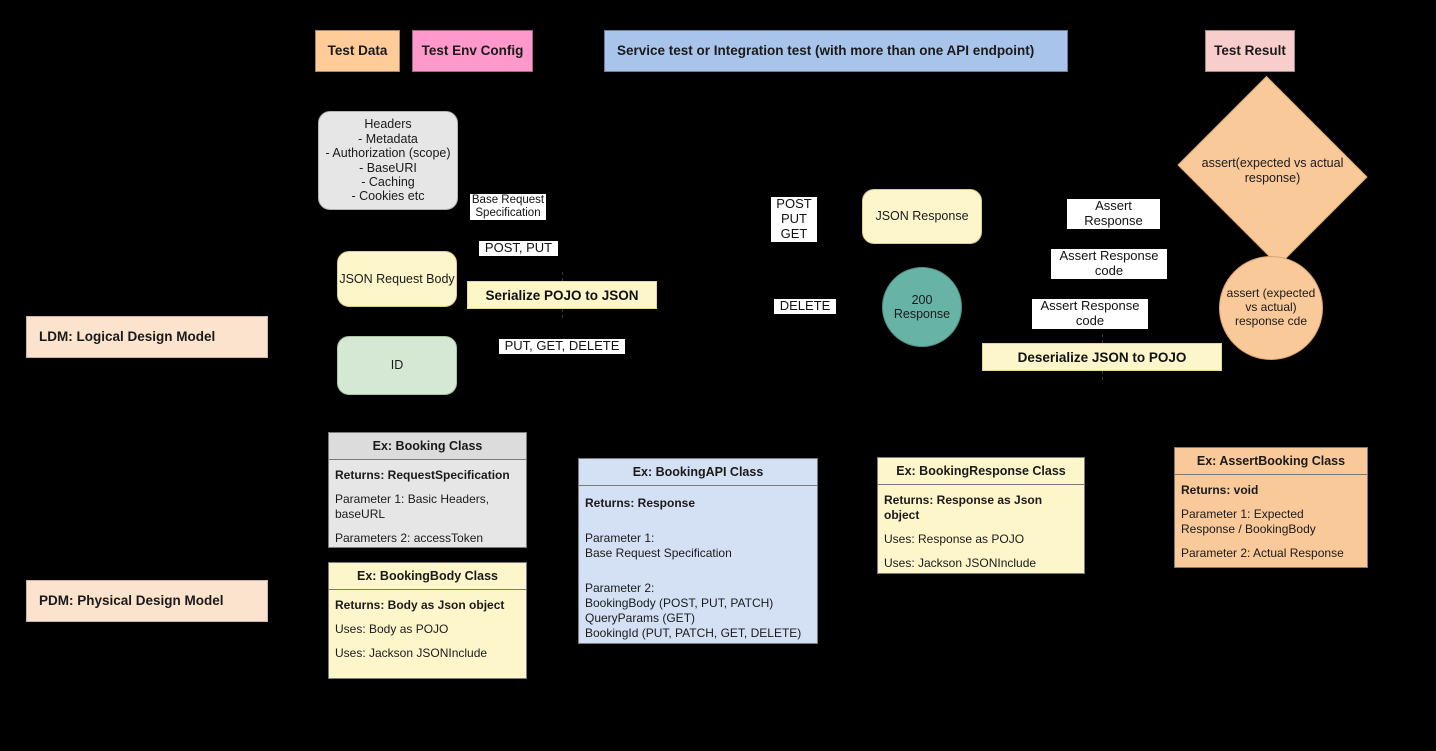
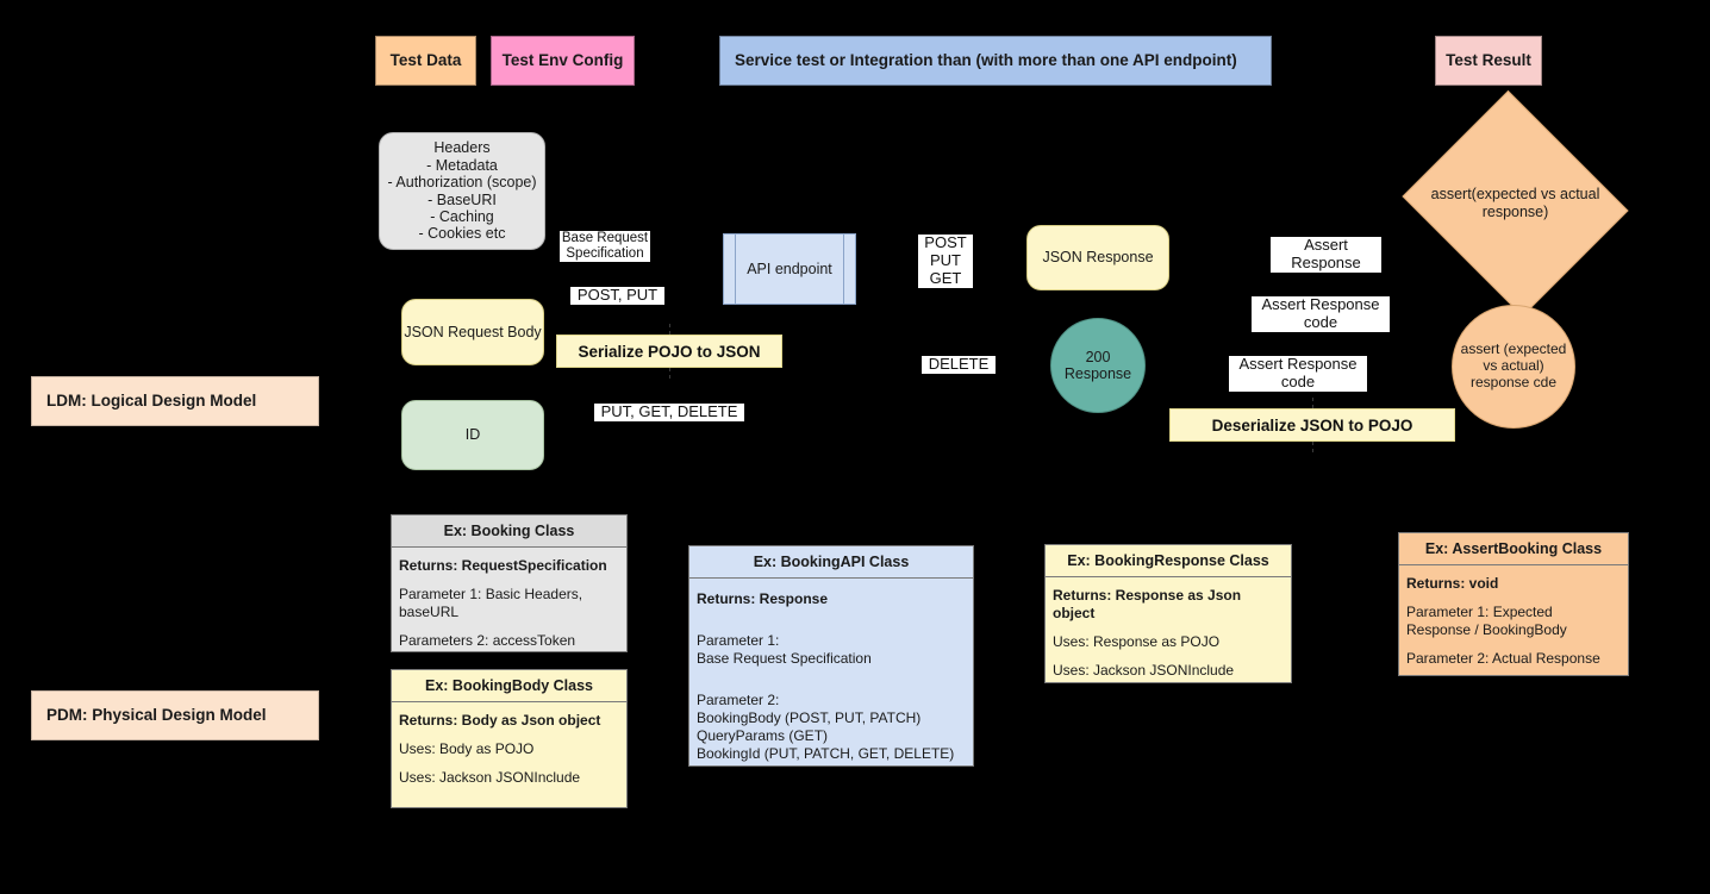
  Test Data
  Test Env Config
- Service test or Integration test (with more than one API endpoint)
+ Service test or Integration than (with more than one API endpoint)
  Test Result
  LDM: Logical Design Model
  PDM: Physical Design Model
  Headers
  - Metadata
  - Authorization (scope)
  - BaseURI
  - Caching
  - Cookies etc
  JSON Request Body
  ID
  Base Request
  Specification
  POST, PUT
  PUT, GET, DELETE
  Serialize POJO to JSON
+ API endpoint
  POST
  PUT
  GET
  DELETE
  JSON Response
  200 Response
  Assert Response
  Assert Response code
  Assert Response code
  Deserialize JSON to POJO
  assert(expected vs actual response)
  assert (expected vs actual) response cde
  Ex: Booking Class
  Returns: RequestSpecification
  Parameter 1: Basic Headers, baseURL
  Parameters 2: accessToken
  Ex: BookingBody Class
  Returns: Body as Json object
  Uses: Body as POJO
  Uses: Jackson JSONInclude
  Ex: BookingAPI Class
  Returns: Response
  Parameter 1:
  Base Request Specification
  Parameter 2:
  BookingBody (POST, PUT, PATCH)
  QueryParams (GET)
  BookingId (PUT, PATCH, GET, DELETE)
  Ex: BookingResponse Class
  Returns: Response as Json object
  Uses: Response as POJO
  Uses: Jackson JSONInclude
  Ex: AssertBooking Class
  Returns: void
  Parameter 1: Expected Response / BookingBody
  Parameter 2: Actual Response
